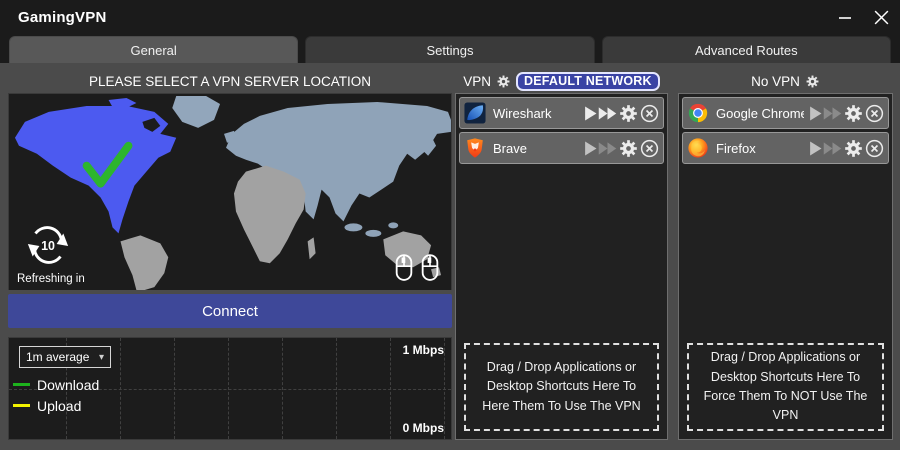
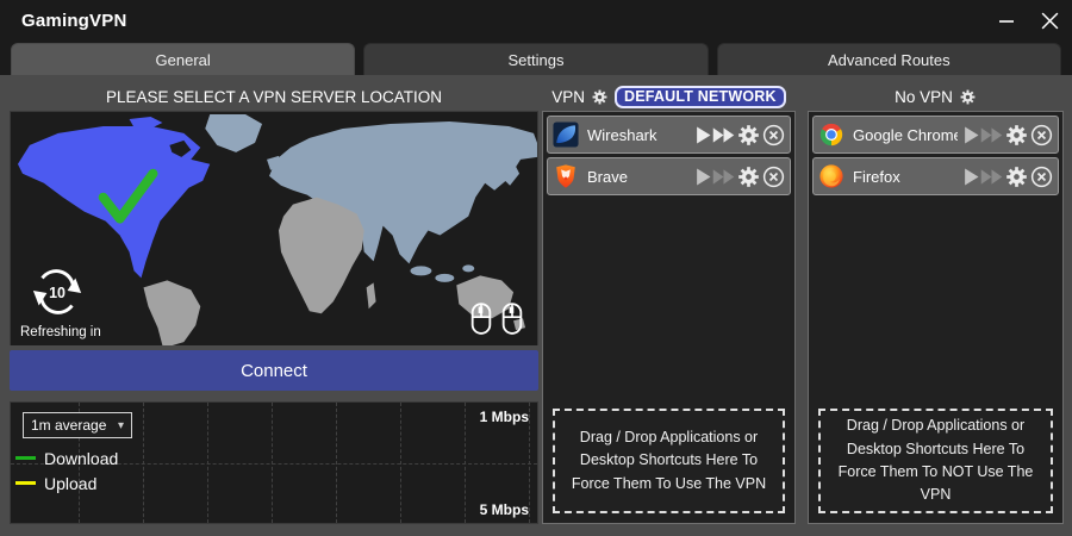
  GamingVPN
  General
  Settings
  Advanced Routes
  PLEASE SELECT A VPN SERVER LOCATION
  VPN
  DEFAULT NETWORK
  No VPN
  10
  Refreshing in
  Connect
  1m average
  ▾
  Download
  Upload
  1 Mbps
- 0 Mbps
+ 5 Mbps
  Wireshark
  Brave
- Drag / Drop Applications or Desktop Shortcuts Here To Here Them To Use The VPN
+ Drag / Drop Applications or Desktop Shortcuts Here To Force Them To Use The VPN
  Google Chrom
  Firefox
  Drag / Drop Applications or Desktop Shortcuts Here To Force Them To NOT Use The VPN
